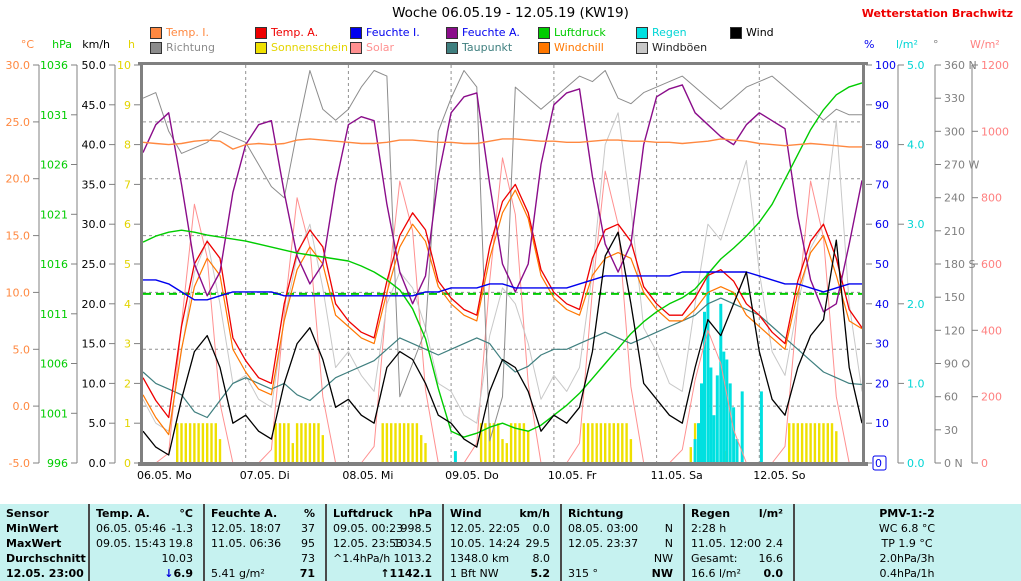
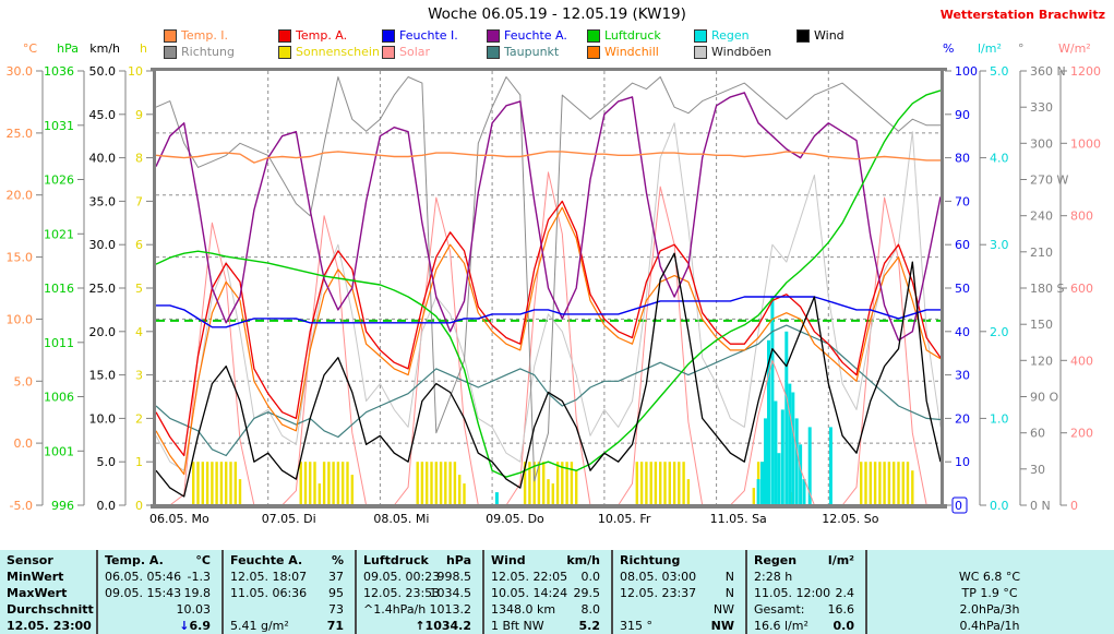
  Woche 06.05.19 - 12.05.19 (KW19)
  Wetterstation Brachwitz
  30.0
  25.0
  20.0
  15.0
  10.0
  5.0
  0.0
  -5.0
  °C
  1036
  1031
  1026
  1021
  1016
  1011
  1006
  1001
  996
  hPa
  50.0
  45.0
  40.0
  35.0
  30.0
  25.0
  20.0
  15.0
  10.0
  5.0
  0.0
  km/h
  10
  9
  8
  7
  6
  5
  4
  3
  2
  1
  0
  h
  100
  90
  80
  70
  60
  50
  40
  30
  20
  10
  0
  %
  5.0
  4.0
  3.0
  2.0
  1.0
  0.0
  l/m²
  360
  330
  300
  270 W
  240
  210
  180
  150
  120
  90 O
  60
  30
  0 N
  °
  1200
  1000
  800
  600
  400
  200
  0
  W/m²
  06.05. Mo
  07.05. Di
  08.05. Mi
  09.05. Do
  10.05. Fr
  11.05. Sa
  12.05. So
  Temp. I.
  Temp. A.
  Feuchte I.
  Feuchte A.
  Luftdruck
  Regen
  Wind
  Richtung
  Sonnenschein
  Solar
  Taupunkt
  Windchill
  Windböen
  Sensor
  MinWert
  MaxWert
  Durchschnitt
  12.05. 23:00
  Temp. A.
  °C
  06.05. 05:46
  -1.3
  09.05. 15:43
  19.8
  10.03
  ↓6.9
  Feuchte A.
  %
  12.05. 18:07
  37
  11.05. 06:36
  95
  73
  5.41 g/m²
  71
  Luftdruck
  hPa
  09.05. 00:23
  998.5
  12.05. 23:53
  1034.5
  ^1.4hPa/h
  1013.2
- ↑1142.1
+ ↑1034.2
  Wind
  km/h
  12.05. 22:05
  0.0
  10.05. 14:24
  29.5
  1348.0 km
  8.0
  1 Bft NW
  5.2
  Richtung
  08.05. 03:00
  N
  12.05. 23:37
  N
  NW
  315 °
  NW
  Regen
  l/m²
  2:28 h
  11.05. 12:00
  2.4
  Gesamt:
  16.6
  16.6 l/m²
  0.0
- PMV-1:-2
  WC 6.8 °C
  TP 1.9 °C
  2.0hPa/3h
  0.4hPa/1h
